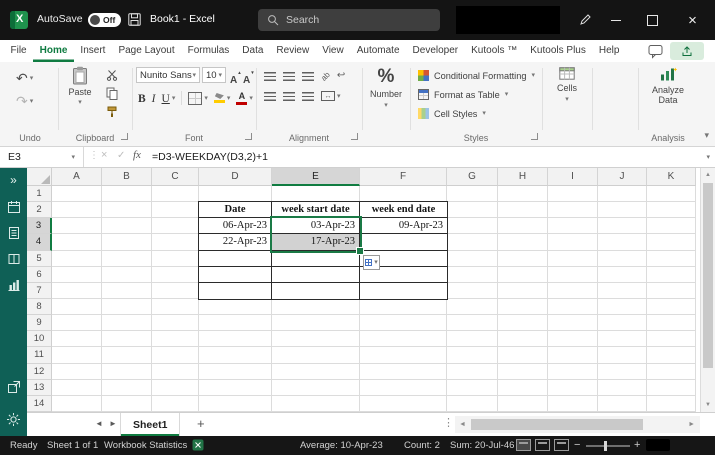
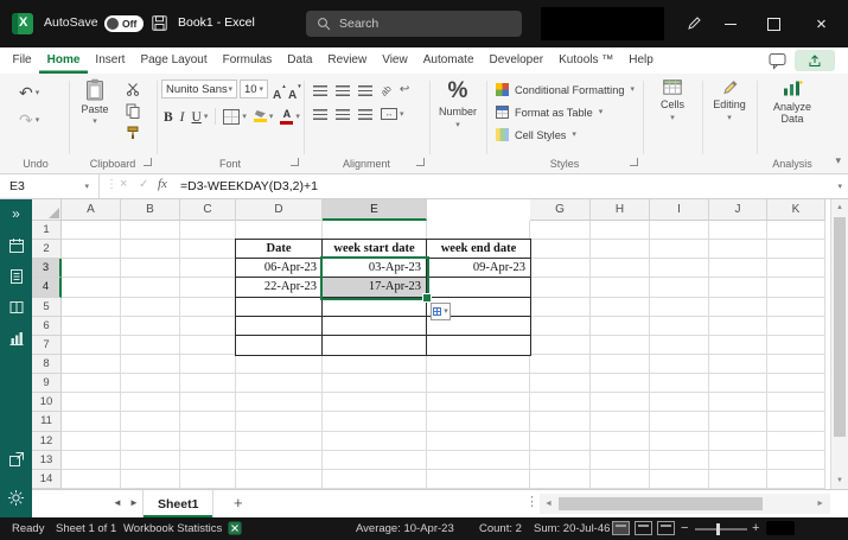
  AutoSave
  Off
  Book1 - Excel
  Search
  ×
  File
  Home
  Insert
  Page Layout
  Formulas
  Data
  Review
  View
  Automate
  Developer
  Kutools ™
- Kutools Plus
  Help
  ↶
  ↷
  Undo
  Paste
  Clipboard
  Nunito Sans
  10
  A
  Font
  ↩
  Alignment
  %
  Number
  Conditional Formatting
  Format as Table
  Cell Styles
  Styles
  Cells
+ Editing
  Analyze Data
  Analysis
  ▾
  E3
  ⋮
  ×
  ✓
  fx
  =D3-WEEKDAY(D3,2)+1
  A
  B
  C
  D
  E
- F
  G
  H
  I
  J
  K
  1
  2
  3
  4
  5
  6
  7
  8
  9
  10
  11
  12
  13
  14
  Date
  week start date
  week end date
  06-Apr-23
  03-Apr-23
  09-Apr-23
  22-Apr-23
  17-Apr-23
  »
  ◄
  ►
  Sheet1
  +
  ⋮
  Ready
  Sheet 1 of 1
  Workbook Statistics
  Average: 10-Apr-23
  Count: 2
  Sum: 20-Jul-46
  −
  +
